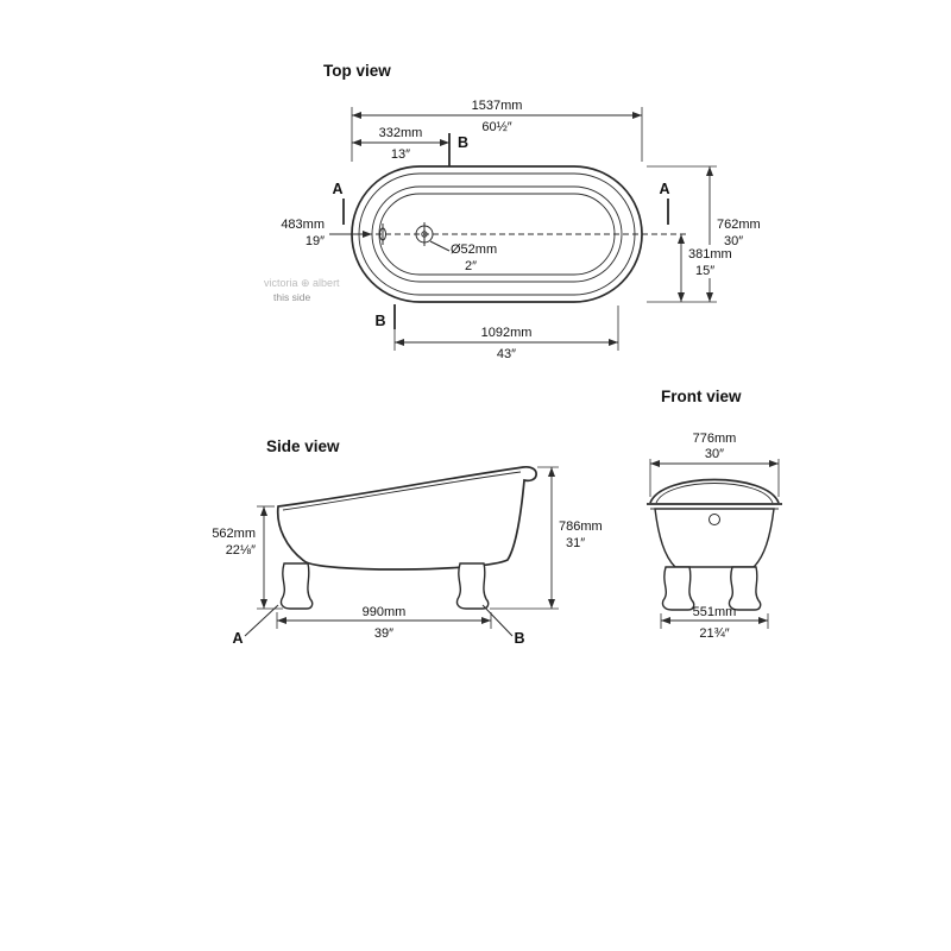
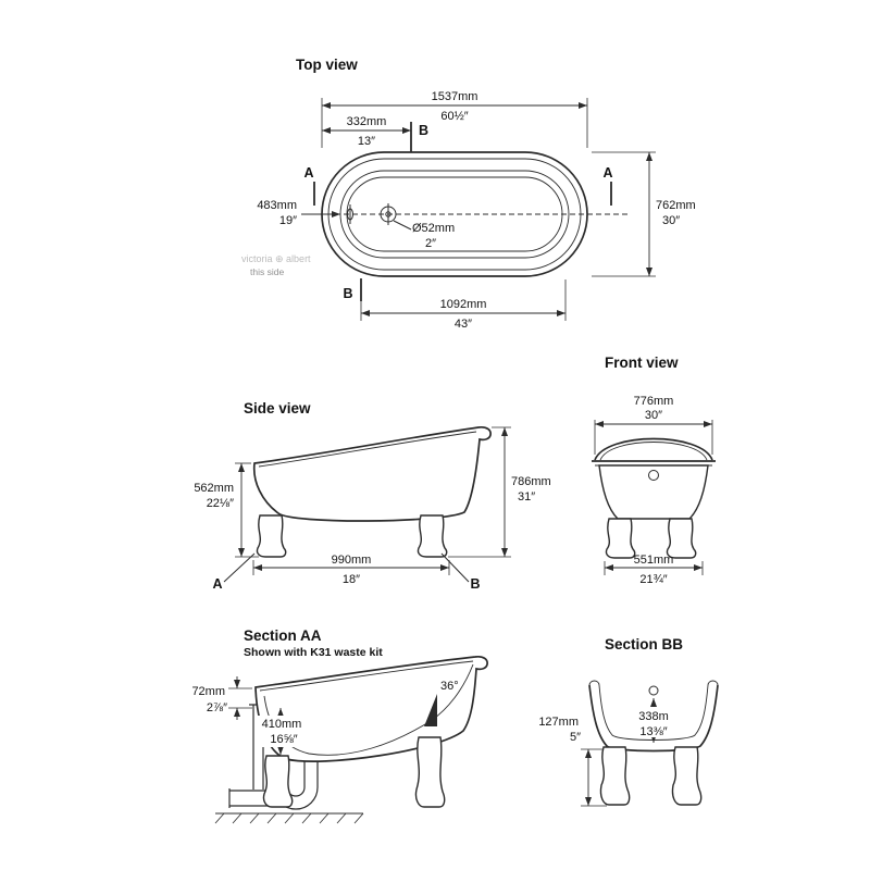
  Top view
  Ø52mm
  2″
  1537mm
  60½″
  332mm
  13″
  B
  A
  A
  483mm
  19″
  762mm
  30″
- 381mm
- 15″
  victoria ⊕ albert
  this side
  B
  1092mm
  43″
  Side view
  562mm
  22⅛″
  786mm
  31″
  990mm
- 39″
+ 18″
  A
  B
  Front view
  776mm
  30″
  551mm
  21¾″
+ Section AA
+ Shown with K31 waste kit
+ 72mm
+ 2⅞″
+ 410mm
+ 16⅝″
+ 36°
+ Section BB
+ 127mm
+ 5″
+ 338m
+ 13⅜″
